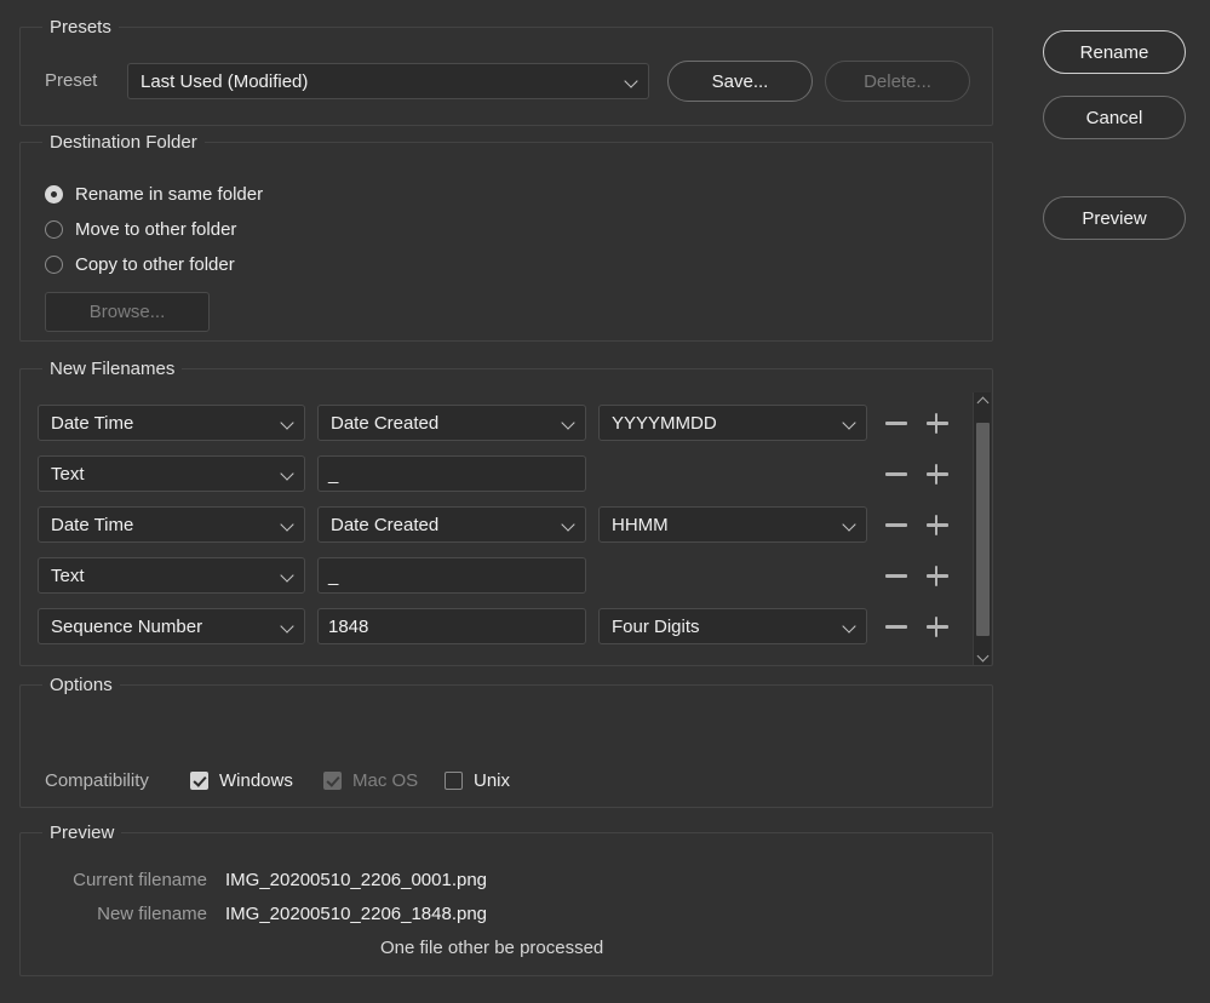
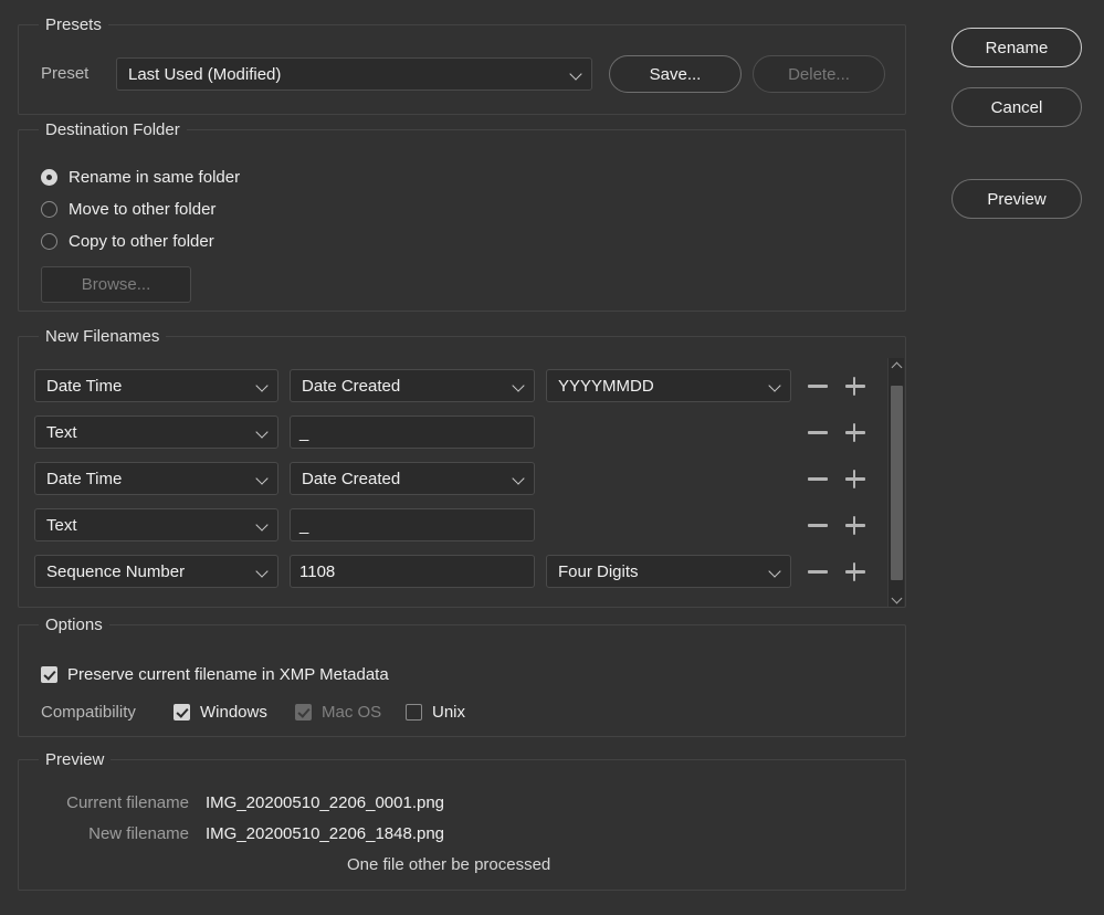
  Presets
  Preset
  Last Used (Modified)
  Save...
  Delete...
  Destination Folder
  Rename in same folder
  Move to other folder
  Copy to other folder
  Browse...
  New Filenames
  Date Time
  Date Created
  YYYYMMDD
  Text
  _
  Date Time
  Date Created
- HHMM
  Text
  _
  Sequence Number
- 1848
+ 1108
  Four Digits
  Options
+ Preserve current filename in XMP Metadata
  Compatibility
  Windows
  Mac OS
  Unix
  Preview
  Current filename
  IMG_20200510_2206_0001.png
  New filename
  IMG_20200510_2206_1848.png
  One file other be processed
  Rename
  Cancel
  Preview
